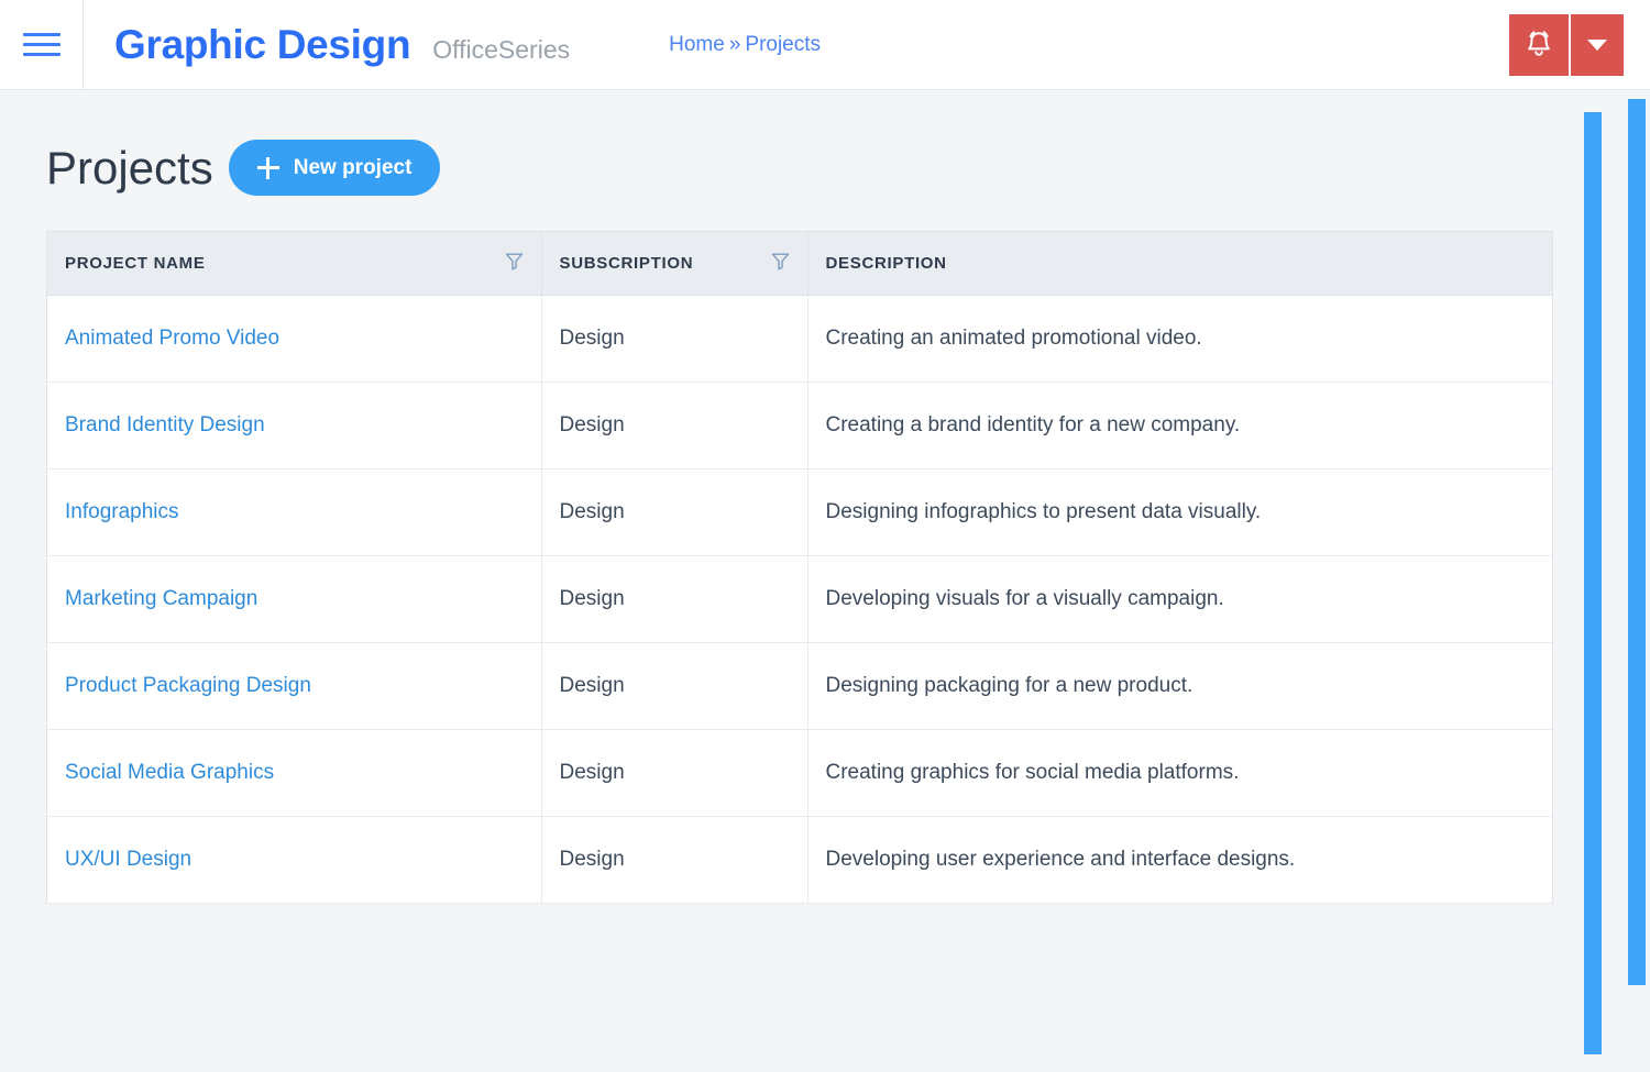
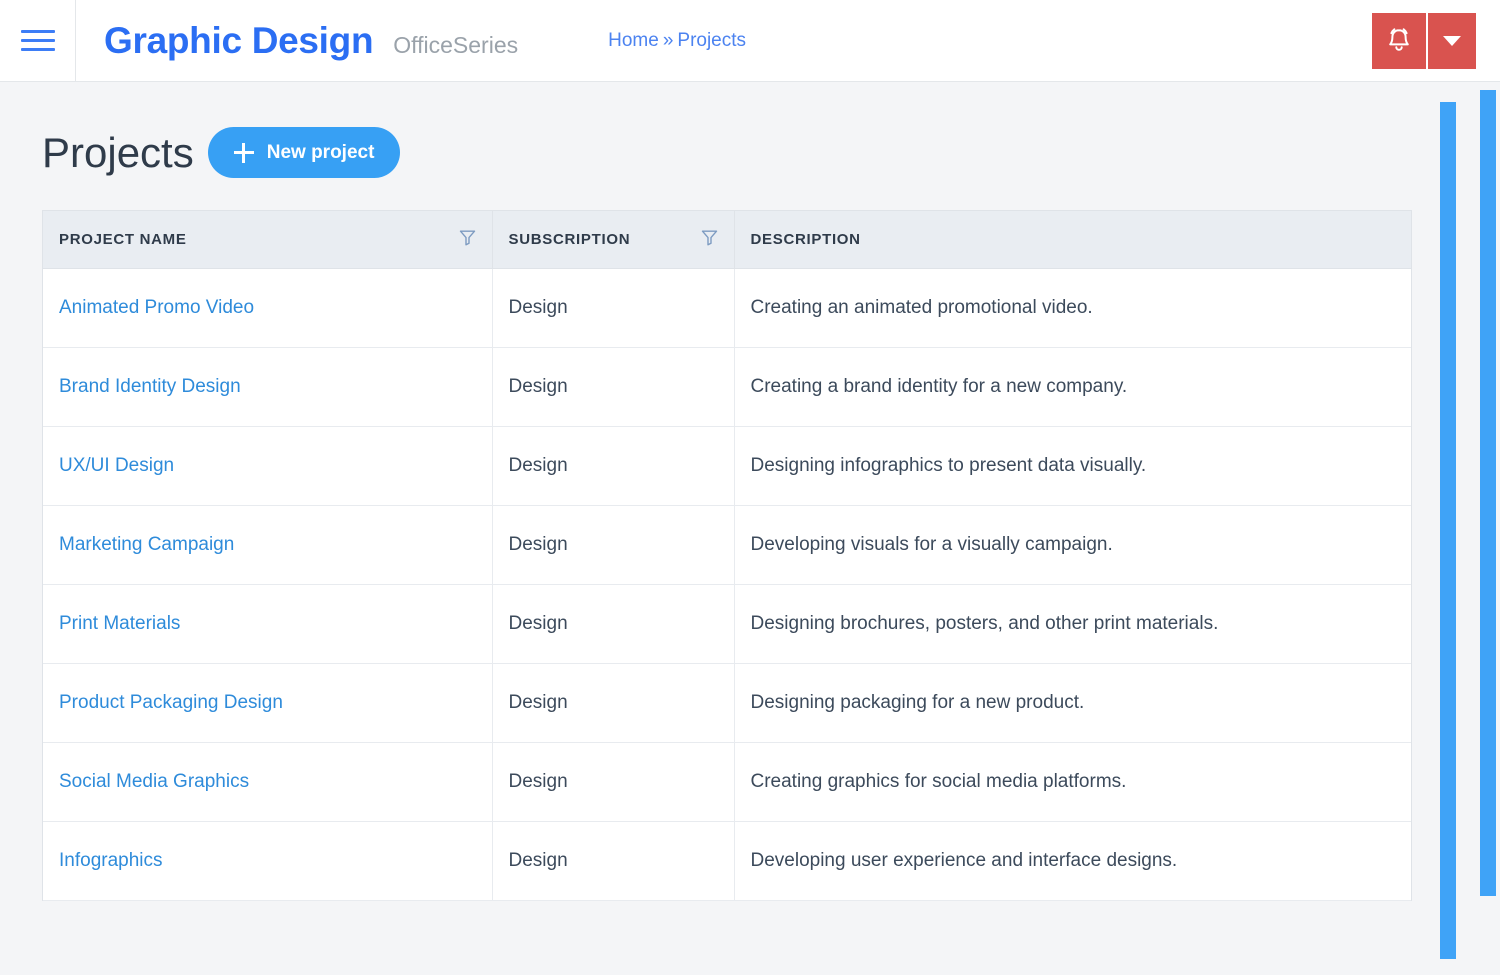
  Graphic Design
  OfficeSeries
  Home
  »
  Projects
  Projects
  New project
  PROJECT NAME	SUBSCRIPTION	DESCRIPTION
  Animated Promo Video	Design	Creating an animated promotional video.
  Brand Identity Design	Design	Creating a brand identity for a new company.
- Infographics	Design	Designing infographics to present data visually.
+ UX/UI Design	Design	Designing infographics to present data visually.
  Marketing Campaign	Design	Developing visuals for a visually campaign.
+ Print Materials	Design	Designing brochures, posters, and other print materials.
  Product Packaging Design	Design	Designing packaging for a new product.
  Social Media Graphics	Design	Creating graphics for social media platforms.
- UX/UI Design	Design	Developing user experience and interface designs.
+ Infographics	Design	Developing user experience and interface designs.
